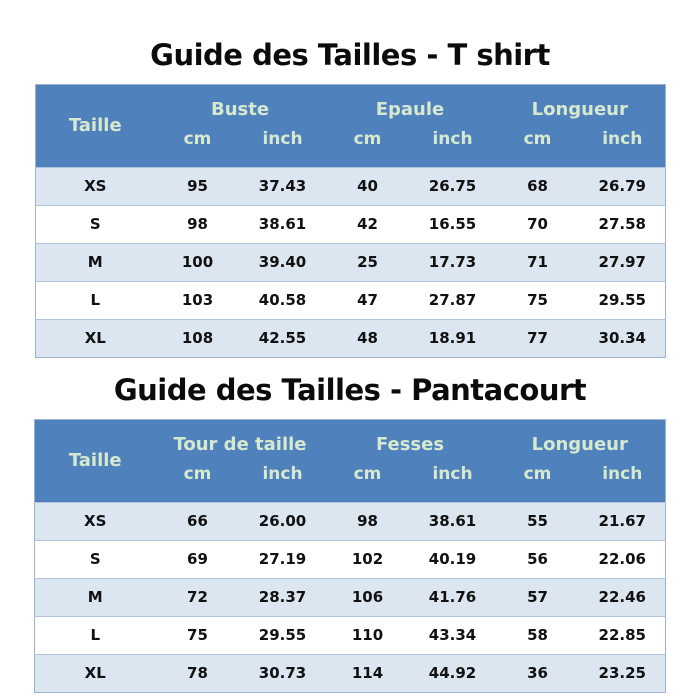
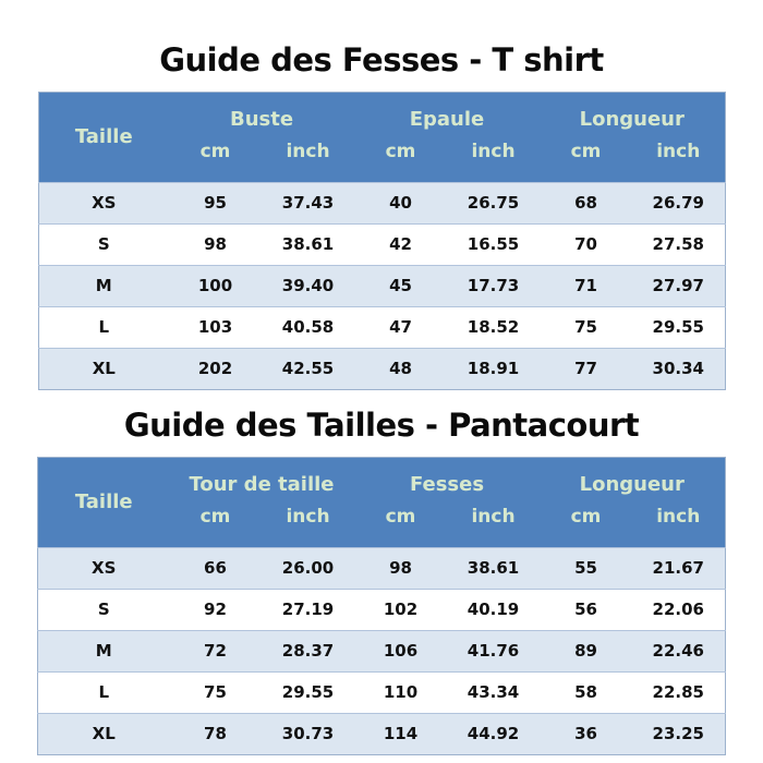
- Guide des Tailles - T shirt
+ Guide des Fesses - T shirt
  Taille	Buste	Epaule	Longueur
  cm	inch	cm	inch	cm	inch
  XS	95	37.43	40	26.75	68	26.79
  S	98	38.61	42	16.55	70	27.58
- M	100	39.40	25	17.73	71	27.97
+ M	100	39.40	45	17.73	71	27.97
- L	103	40.58	47	27.87	75	29.55
+ L	103	40.58	47	18.52	75	29.55
- XL	108	42.55	48	18.91	77	30.34
+ XL	202	42.55	48	18.91	77	30.34
  Guide des Tailles - Pantacourt
  Taille	Tour de taille	Fesses	Longueur
  cm	inch	cm	inch	cm	inch
  XS	66	26.00	98	38.61	55	21.67
- S	69	27.19	102	40.19	56	22.06
+ S	92	27.19	102	40.19	56	22.06
- M	72	28.37	106	41.76	57	22.46
+ M	72	28.37	106	41.76	89	22.46
  L	75	29.55	110	43.34	58	22.85
  XL	78	30.73	114	44.92	36	23.25
